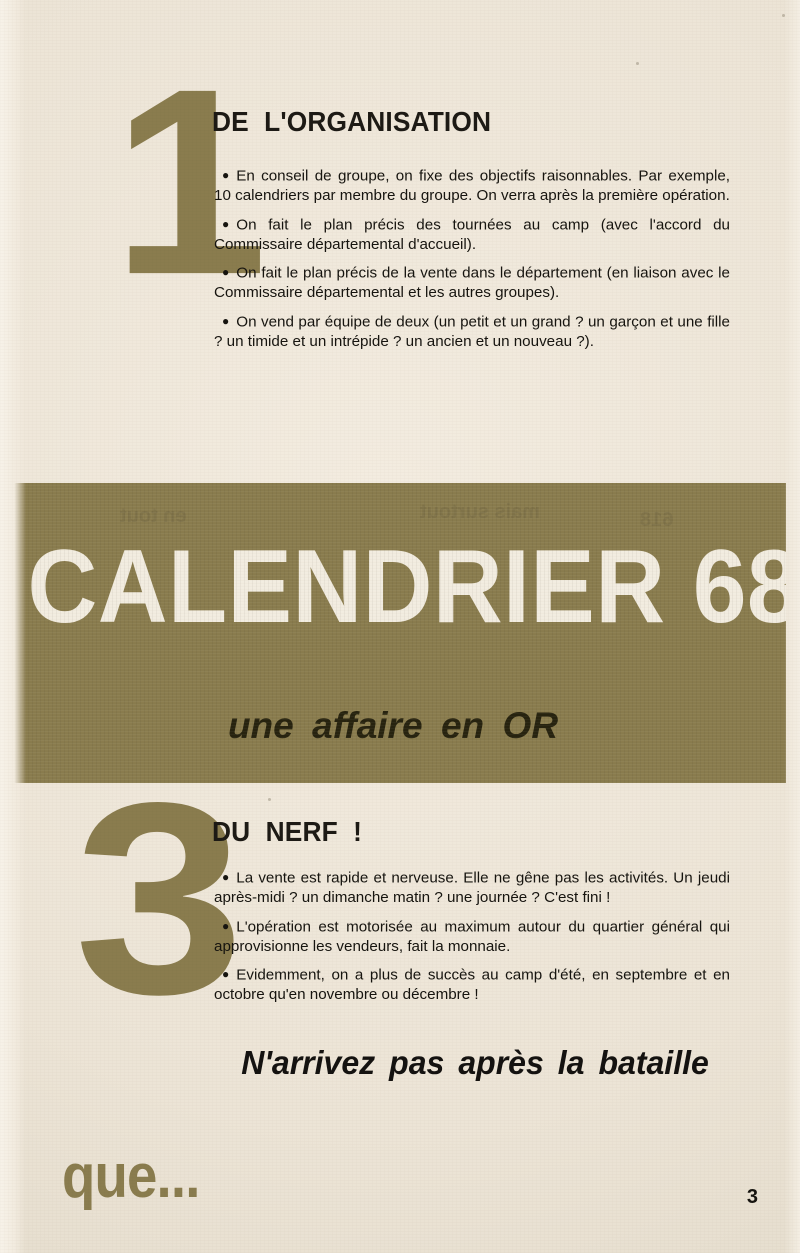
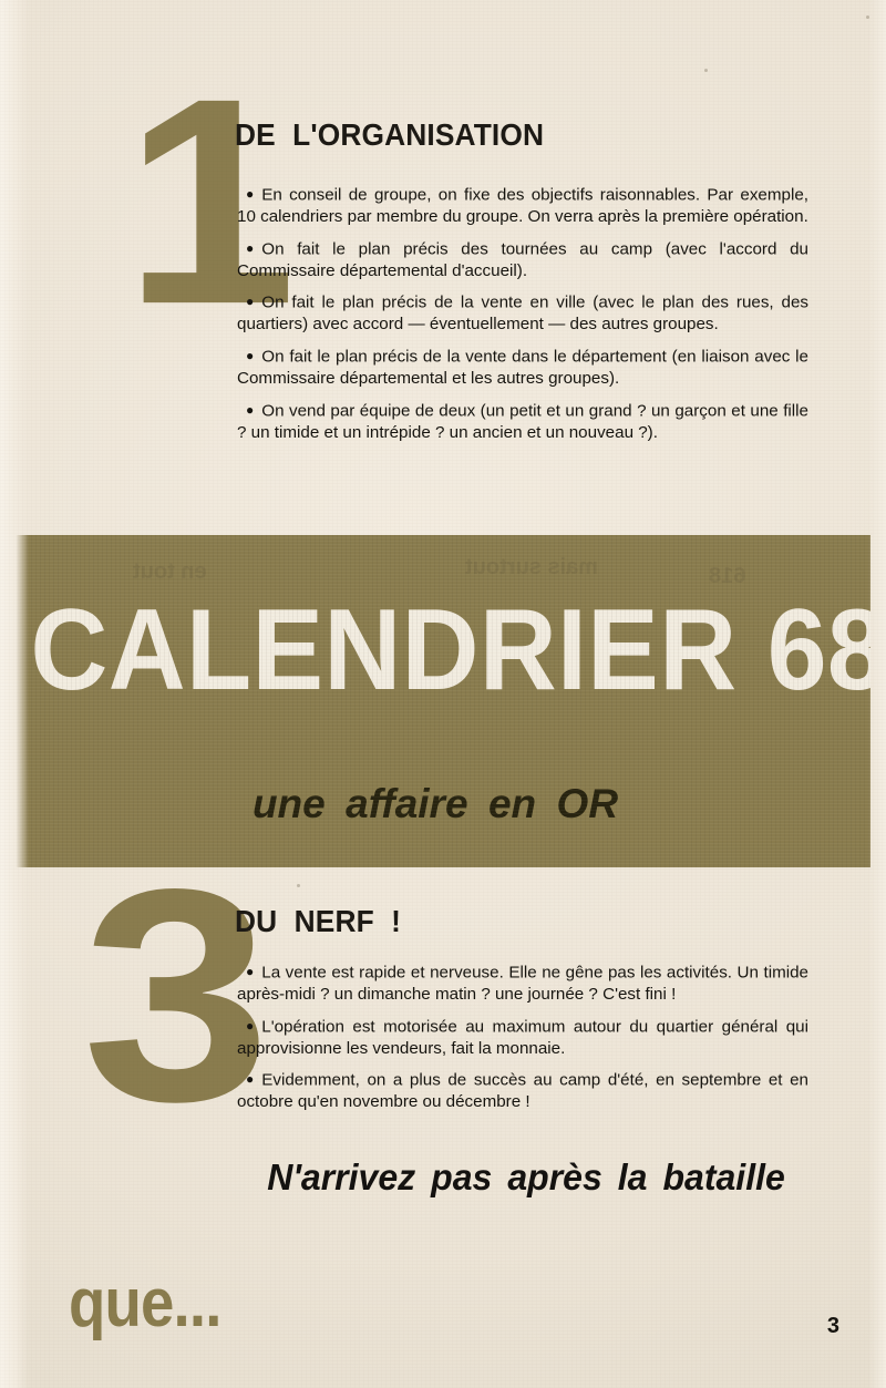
  1
  DE L'ORGANISATION
  ● En conseil de groupe, on fixe des objectifs raisonnables. Par exemple, 10 calendriers par membre du groupe. On verra après la première opération.
  ● On fait le plan précis des tournées au camp (avec l'accord du Commissaire départemental d'accueil).
+ ● On fait le plan précis de la vente en ville (avec le plan des rues, des quartiers) avec accord — éventuellement — des autres groupes.
  ● On fait le plan précis de la vente dans le département (en liaison avec le Commissaire départemental et les autres groupes).
  ● On vend par équipe de deux (un petit et un grand ? un garçon et une fille ? un timide et un intrépide ? un ancien et un nouveau ?).
  3
  DU NERF !
- ● La vente est rapide et nerveuse. Elle ne gêne pas les activités. Un jeudi après-midi ? un dimanche matin ? une journée ? C'est fini !
+ ● La vente est rapide et nerveuse. Elle ne gêne pas les activités. Un timide après-midi ? un dimanche matin ? une journée ? C'est fini !
  ● L'opération est motorisée au maximum autour du quartier général qui approvisionne les vendeurs, fait la monnaie.
  ● Evidemment, on a plus de succès au camp d'été, en septembre et en octobre qu'en novembre ou décembre !
  N'arrivez pas après la bataille
  que...
  3
